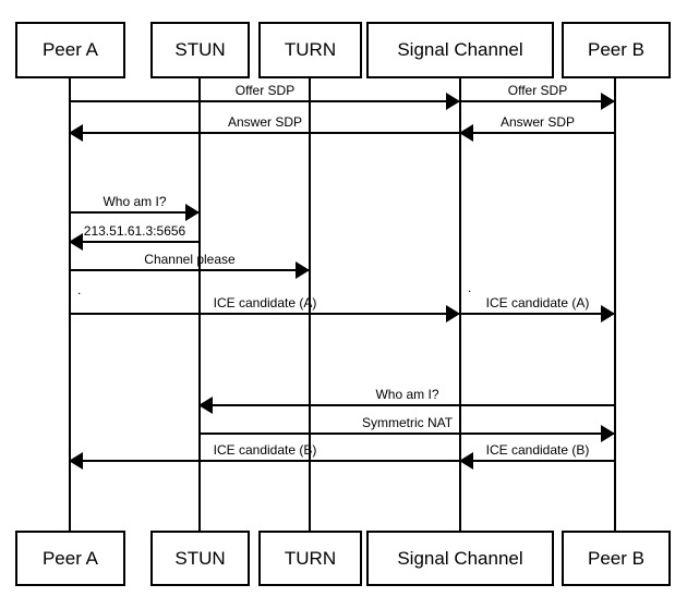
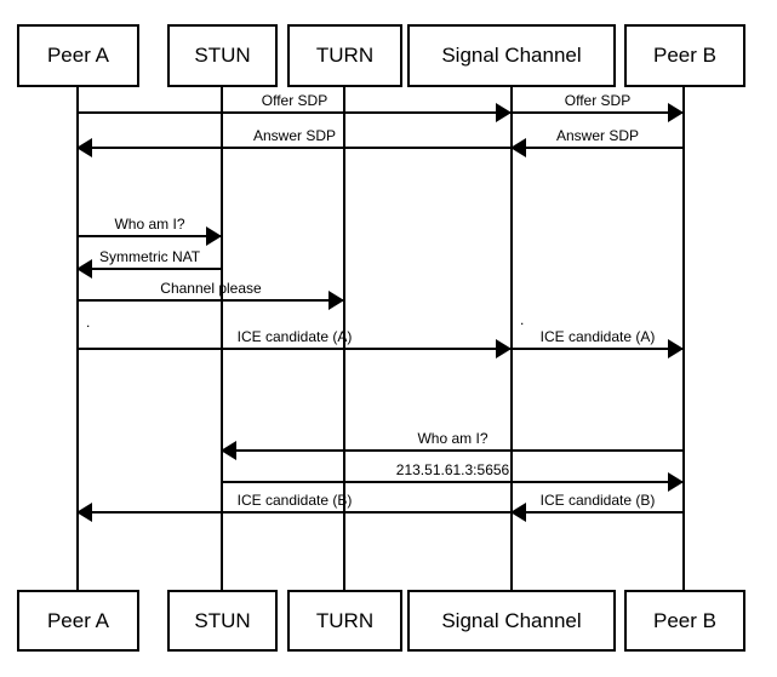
  Peer A
  Peer A
  STUN
  STUN
  TURN
  TURN
  Signal Channel
  Signal Channel
  Peer B
  Peer B
  Offer SDP
  Offer SDP
  Answer SDP
  Answer SDP
  Who am I?
- 213.51.61.3:5656
+ Symmetric NAT
  Channel please
  ICE candidate (A)
  ICE candidate (A)
  Who am I?
- Symmetric NAT
+ 213.51.61.3:5656
  ICE candidate (B)
  ICE candidate (B)
  .
  .
